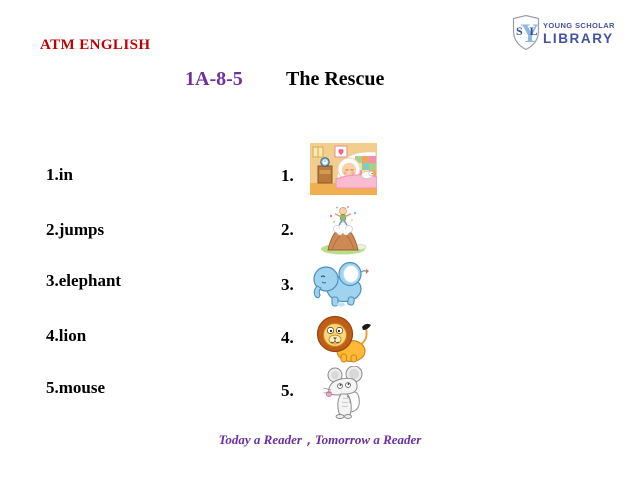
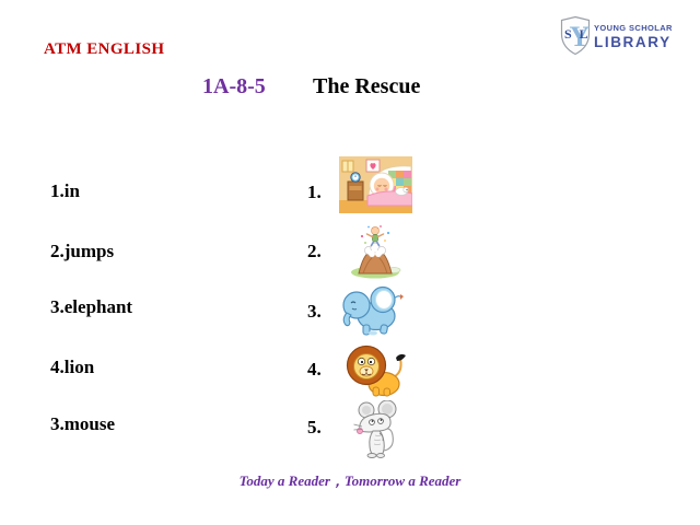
  ATM ENGLISH
  S
  Y
  L
  YOUNG SCHOLAR
  LIBRARY
  1A-8-5
  The Rescue
  1.in
  2.jumps
  3.elephant
  4.lion
- 5.mouse
+ 3.mouse
  1.
  2.
  3.
  4.
  5.
  Today a Reader，Tomorrow a Reader
